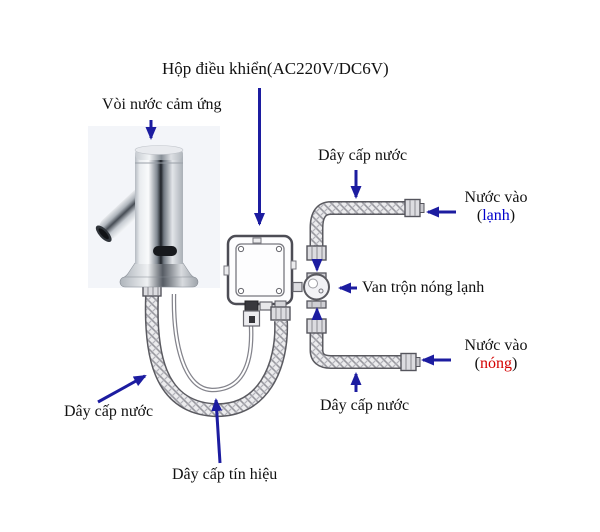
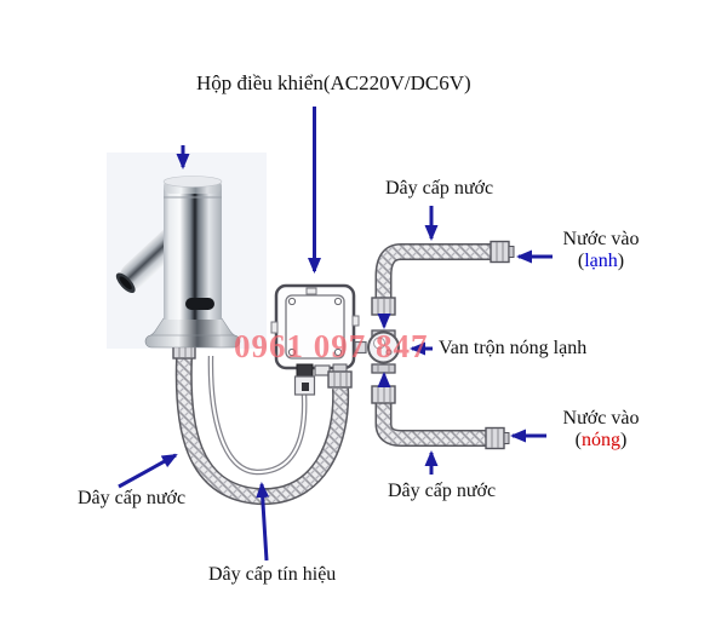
  Hộp điều khiển(AC220V/DC6V)
- Vòi nước cảm ứng
  Dây cấp nước
  Nước vào
  (lạnh)
  Van trộn nóng lạnh
  Nước vào
  (nóng)
  Dây cấp nước
  Dây cấp nước
  Dây cấp tín hiệu
+ 0961 097 847
